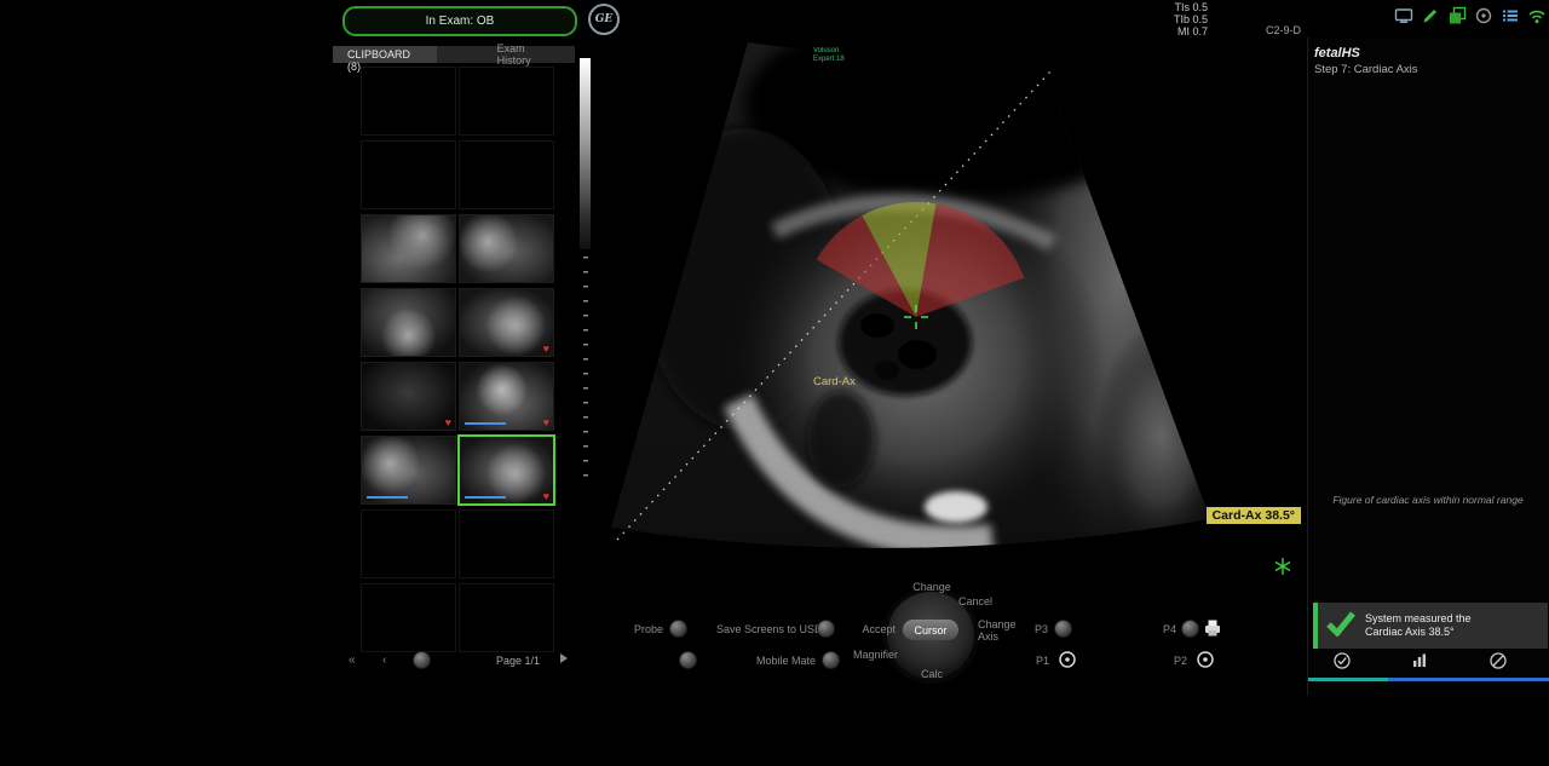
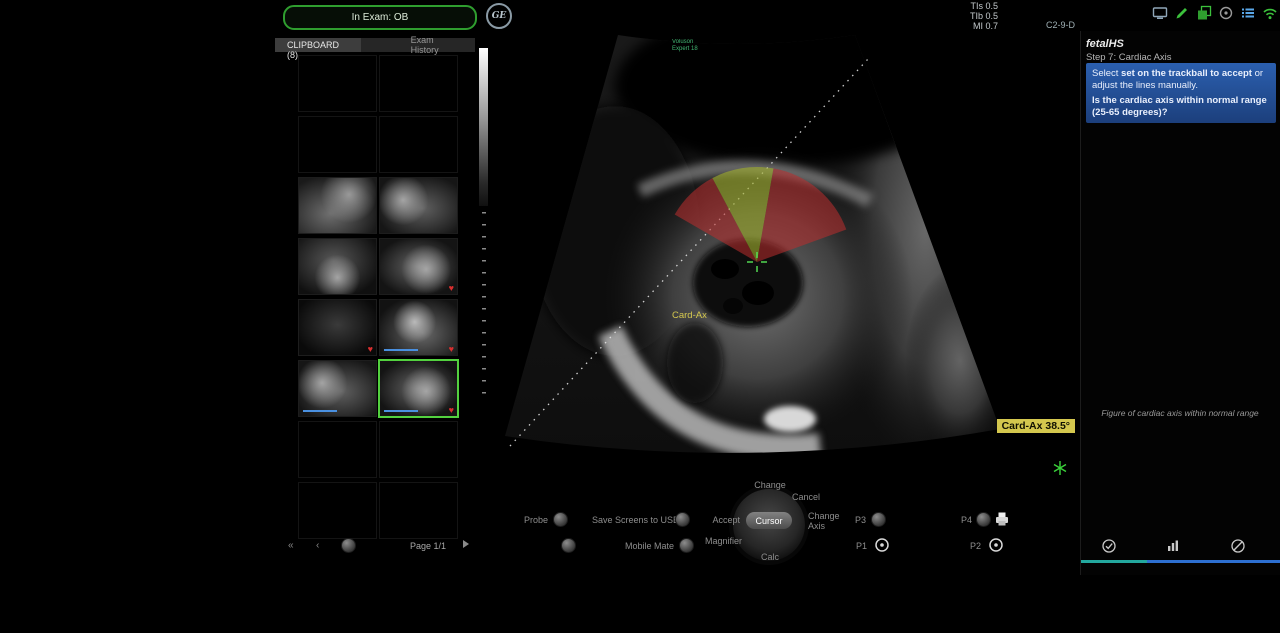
  In Exam: OB
  GE
  TIs 0.5
  TIb 0.5
  MI 0.7
  C2-9-D
  CLIPBOARD (8)
  Exam History
  ♥
  ♥
  ♥
  ♥
  «
  ‹
  Page 1/1
  Card-Ax
  Card-Ax 38.5°
  fetalHS
  Step 7: Cardiac Axis
+ Select set on the trackball to accept or adjust the lines manually.
+ Is the cardiac axis within normal range (25-65 degrees)?
  Figure of cardiac axis within normal range
- System measured the Cardiac Axis 38.5°
  Cursor
  Change
  Cancel
  Change
  Axis
  Accept
  Magnifier
  Calc
  Probe
  Save Screens to US
  P3
  P4
  Mobile Mate
  P1
  P2
